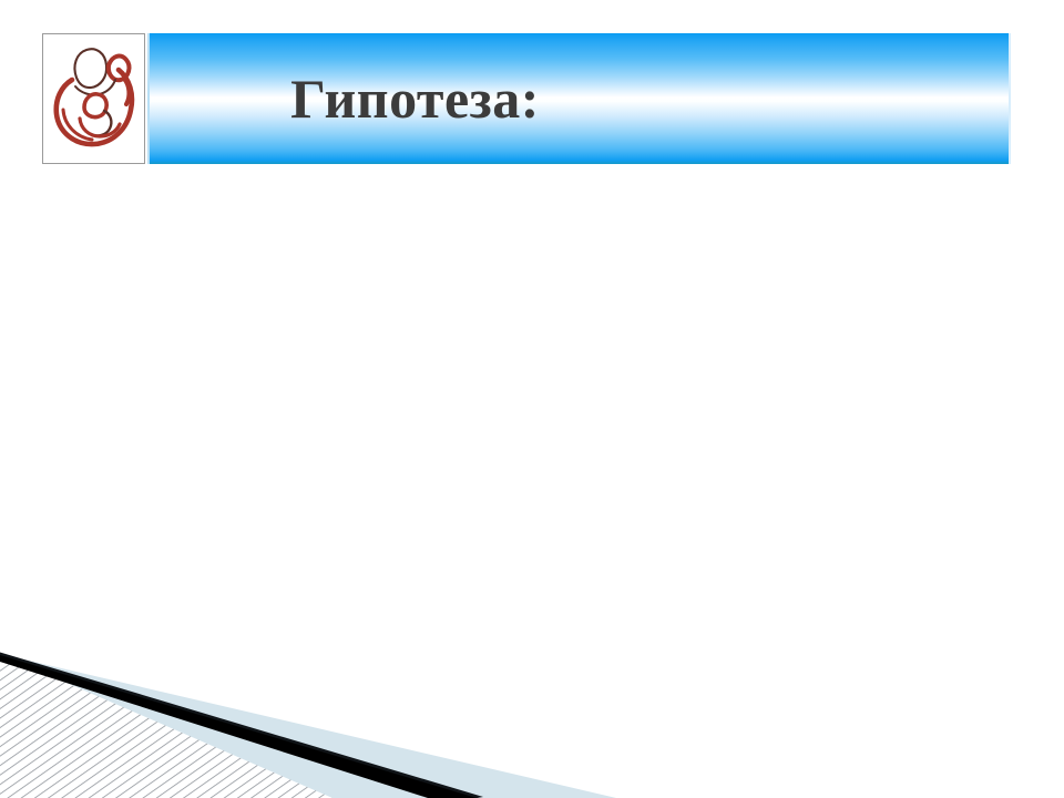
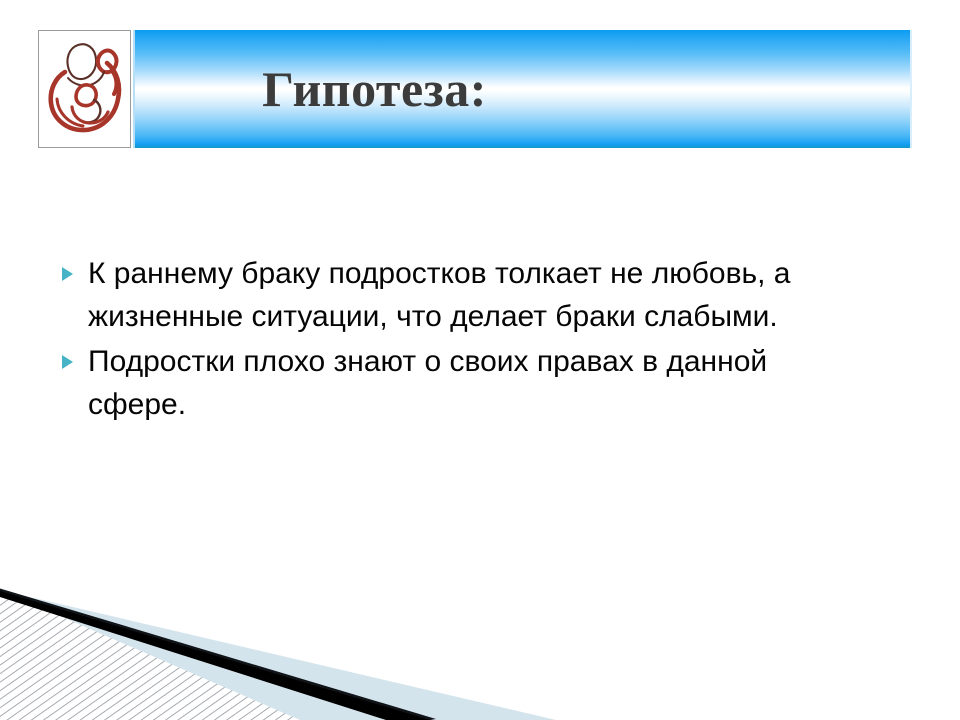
  Гипотеза:
+ К раннему браку подростков толкает не любовь, а жизненные ситуации, что делает браки слабыми.
+ Подростки плохо знают о своих правах в данной сфере.
